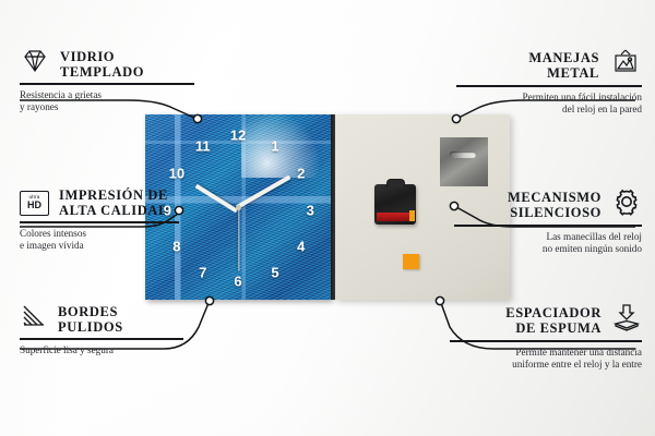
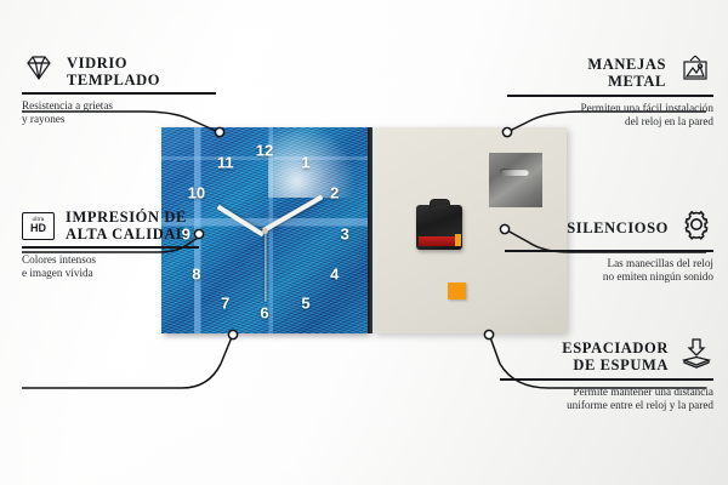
  12
  1
  2
  3
  4
  5
  6
  7
  8
  9
  10
  11
  VIDRIO
  TEMPLADO
  Resistencia a grietas
  y rayones
  HD
  IMPRESIÓN DE
  ALTA CALIDAD
  Colores intensos
  e imagen vívida
- BORDES
- PULIDOS
- Superficie lisa y segura
  MANEJAS
  METAL
  Permiten una fácil instalación
  del reloj en la pared
- MECANISMO
  SILENCIOSO
  Las manecillas del reloj
  no emiten ningún sonido
  ESPACIADOR
  DE ESPUMA
  Permite mantener una distancia
- uniforme entre el reloj y la entre
+ uniforme entre el reloj y la pared
